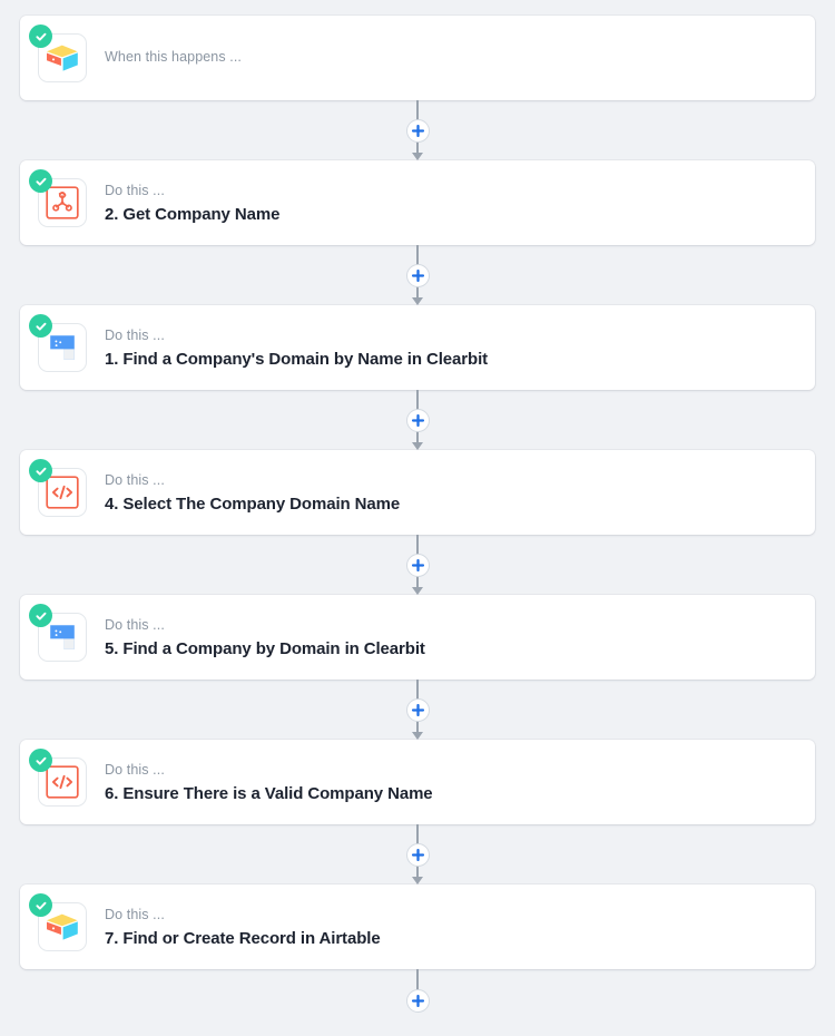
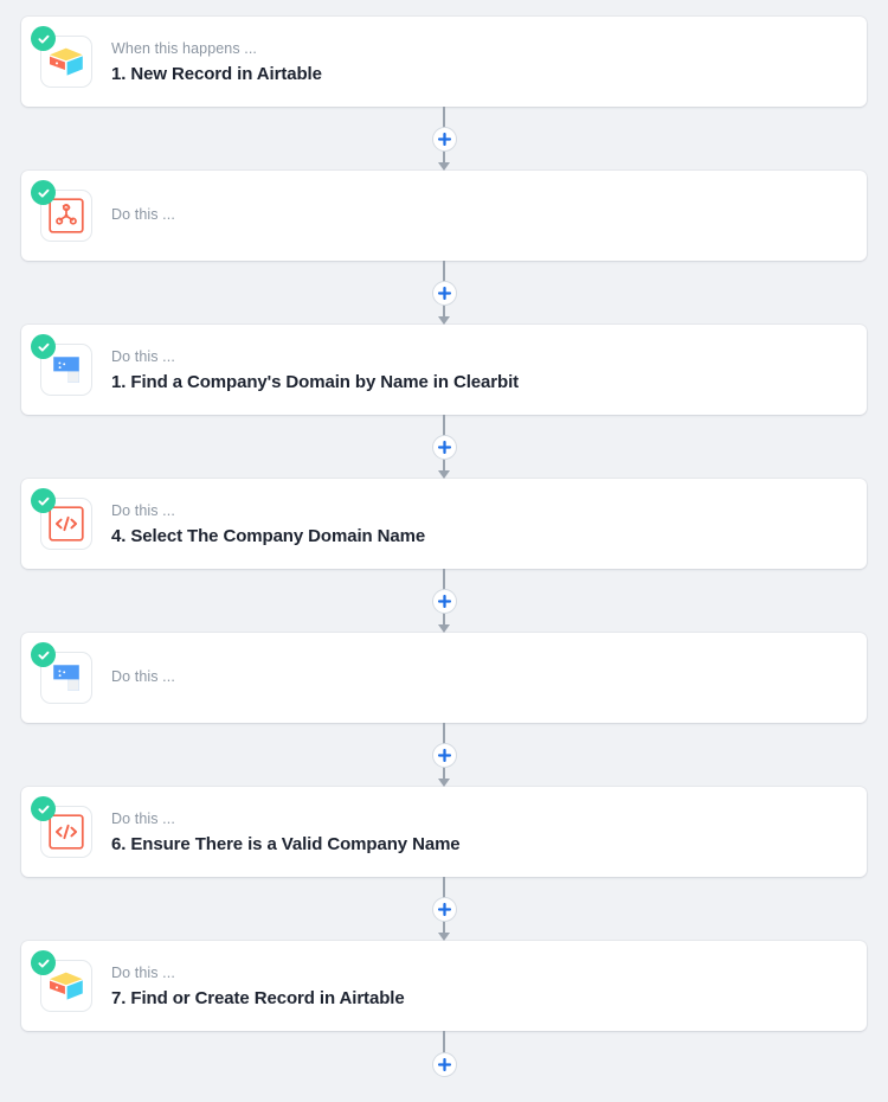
  When this happens ...
+ 1. New Record in Airtable
  Do this ...
- 2. Get Company Name
  Do this ...
  1. Find a Company's Domain by Name in Clearbit
  Do this ...
  4. Select The Company Domain Name
  Do this ...
- 5. Find a Company by Domain in Clearbit
  Do this ...
  6. Ensure There is a Valid Company Name
  Do this ...
  7. Find or Create Record in Airtable
